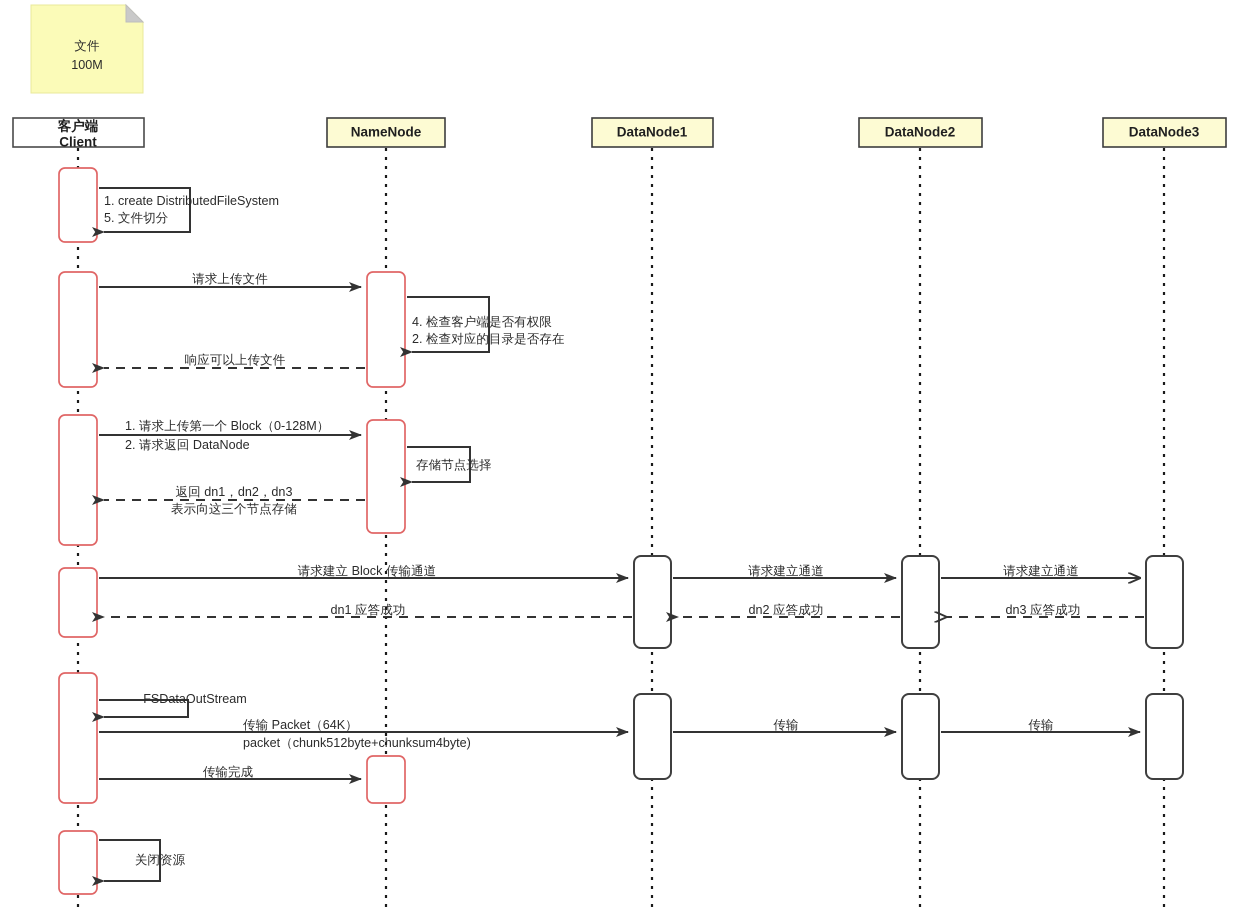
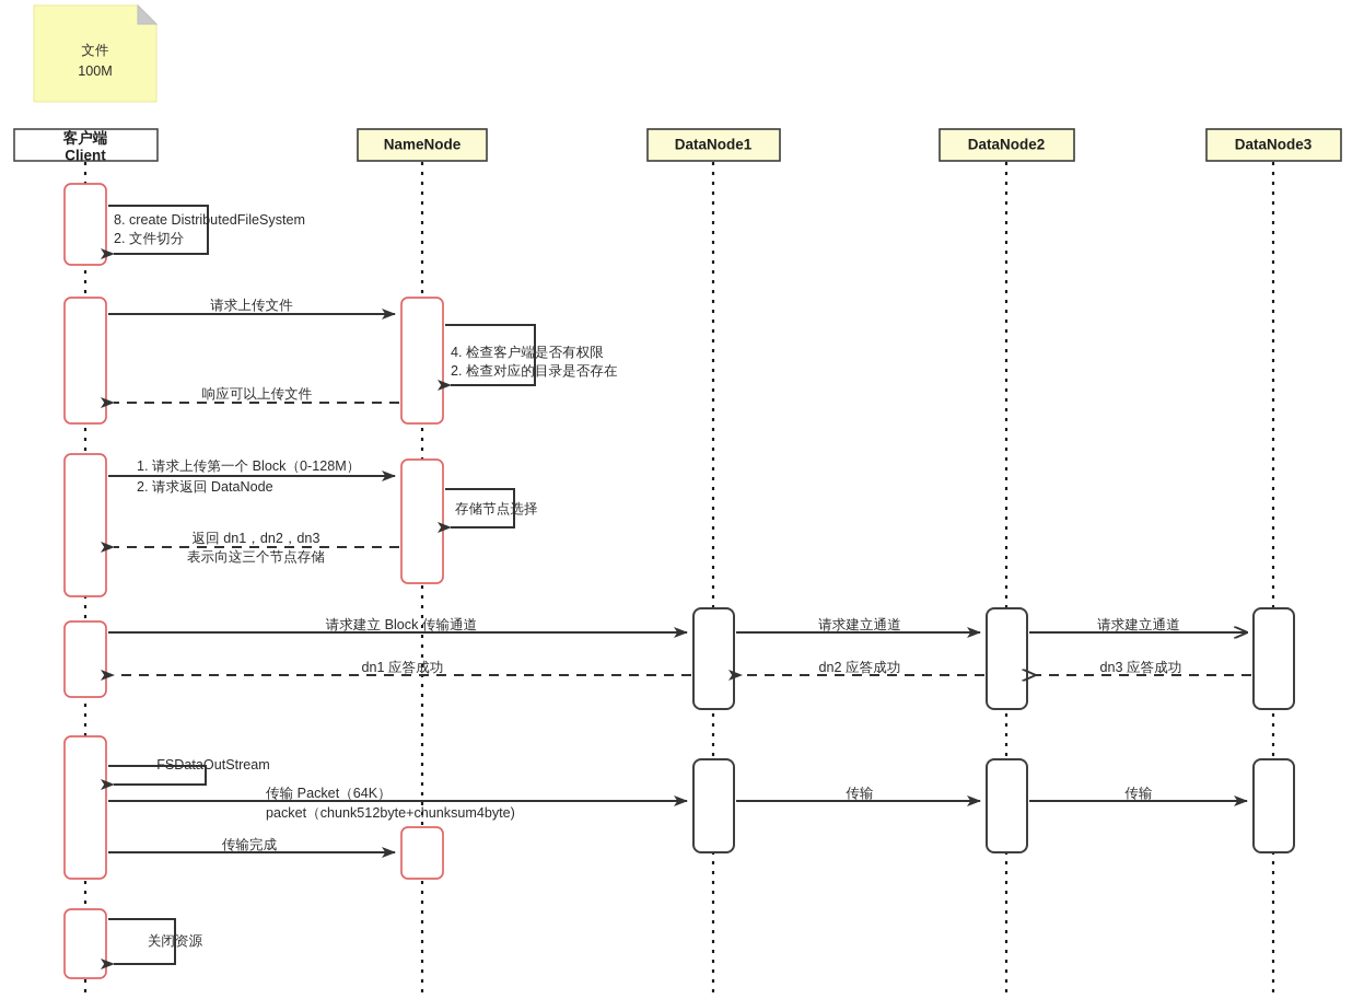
  文件
  100M
  客户端
  Client
  NameNode
  DataNode1
  DataNode2
  DataNode3
- 1. create DistributedFileSystem
+ 8. create DistributedFileSystem
- 5. 文件切分
+ 2. 文件切分
  请求上传文件
  4. 检查客户端是否有权限
  2. 检查对应的目录是否存在
  响应可以上传文件
  1. 请求上传第一个 Block（0-128M）
  2. 请求返回 DataNode
  存储节点选择
  返回 dn1，dn2，dn3
  表示向这三个节点存储
  请求建立 Block 传输通道
  请求建立通道
  请求建立通道
  dn1 应答成功
  dn2 应答成功
  dn3 应答成功
  FSDataOutStream
  传输 Packet（64K）
  packet（chunk512byte+chunksum4byte)
  传输
  传输
  传输完成
  关闭资源
